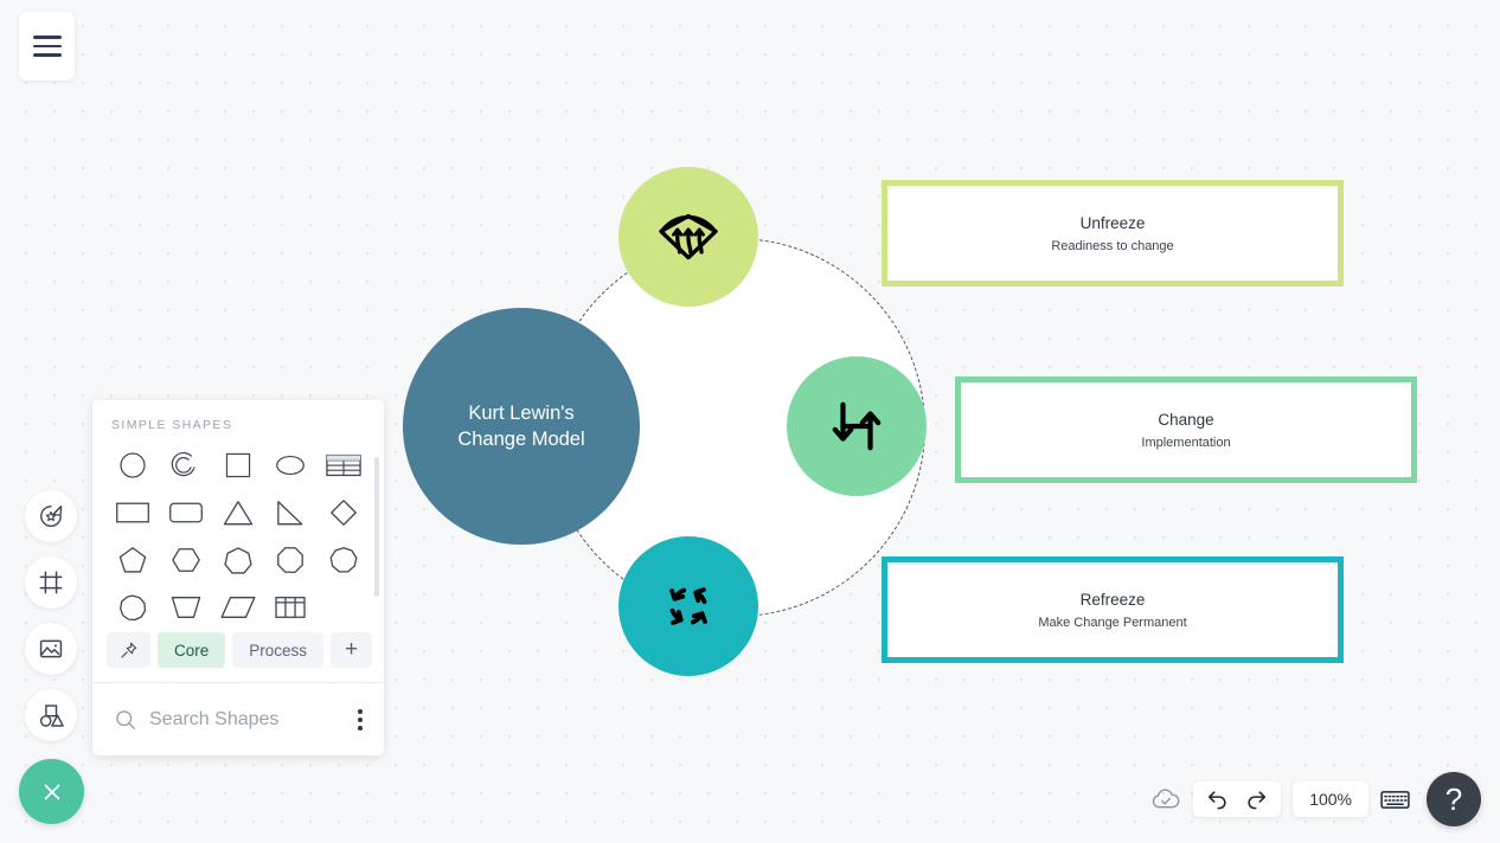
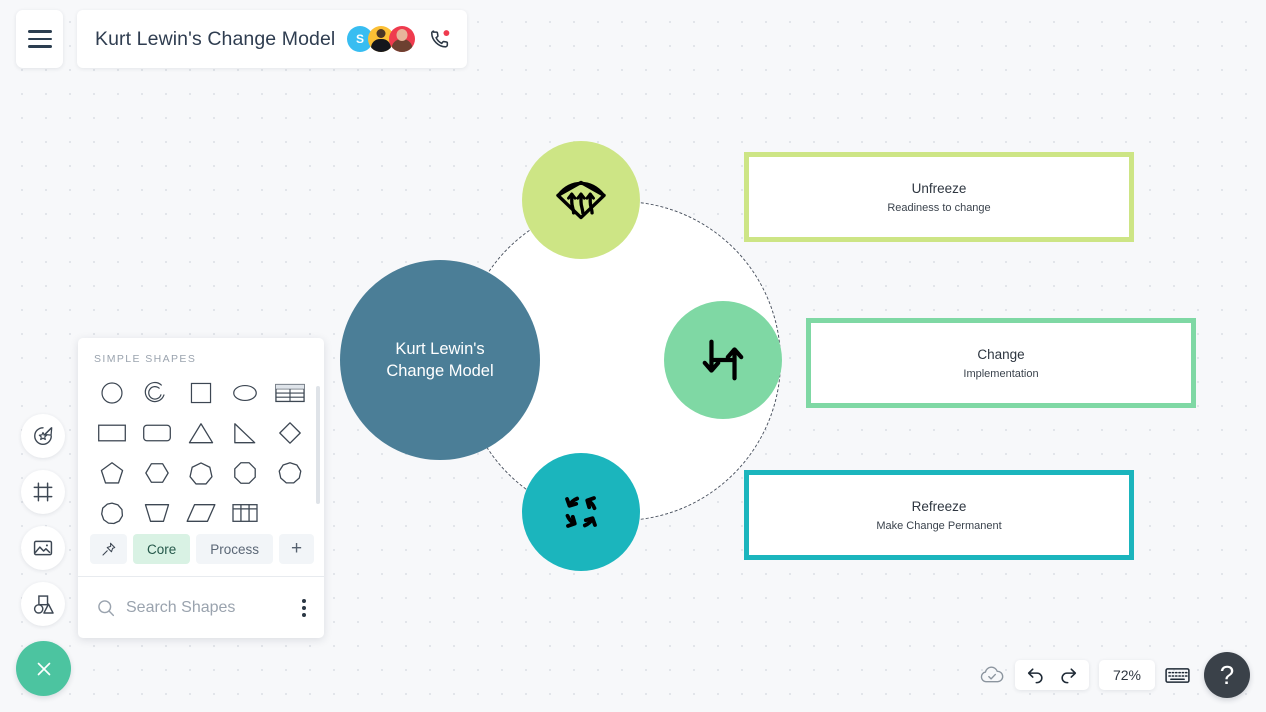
+ Kurt Lewin's Change Model
+ S
  SIMPLE SHAPES
  Core
  Process
  +
  Search Shapes
  Kurt Lewin's
  Change Model
  Unfreeze
  Readiness to change
  Change
  Implementation
  Refreeze
  Make Change Permanent
- 100%
+ 72%
  ?
